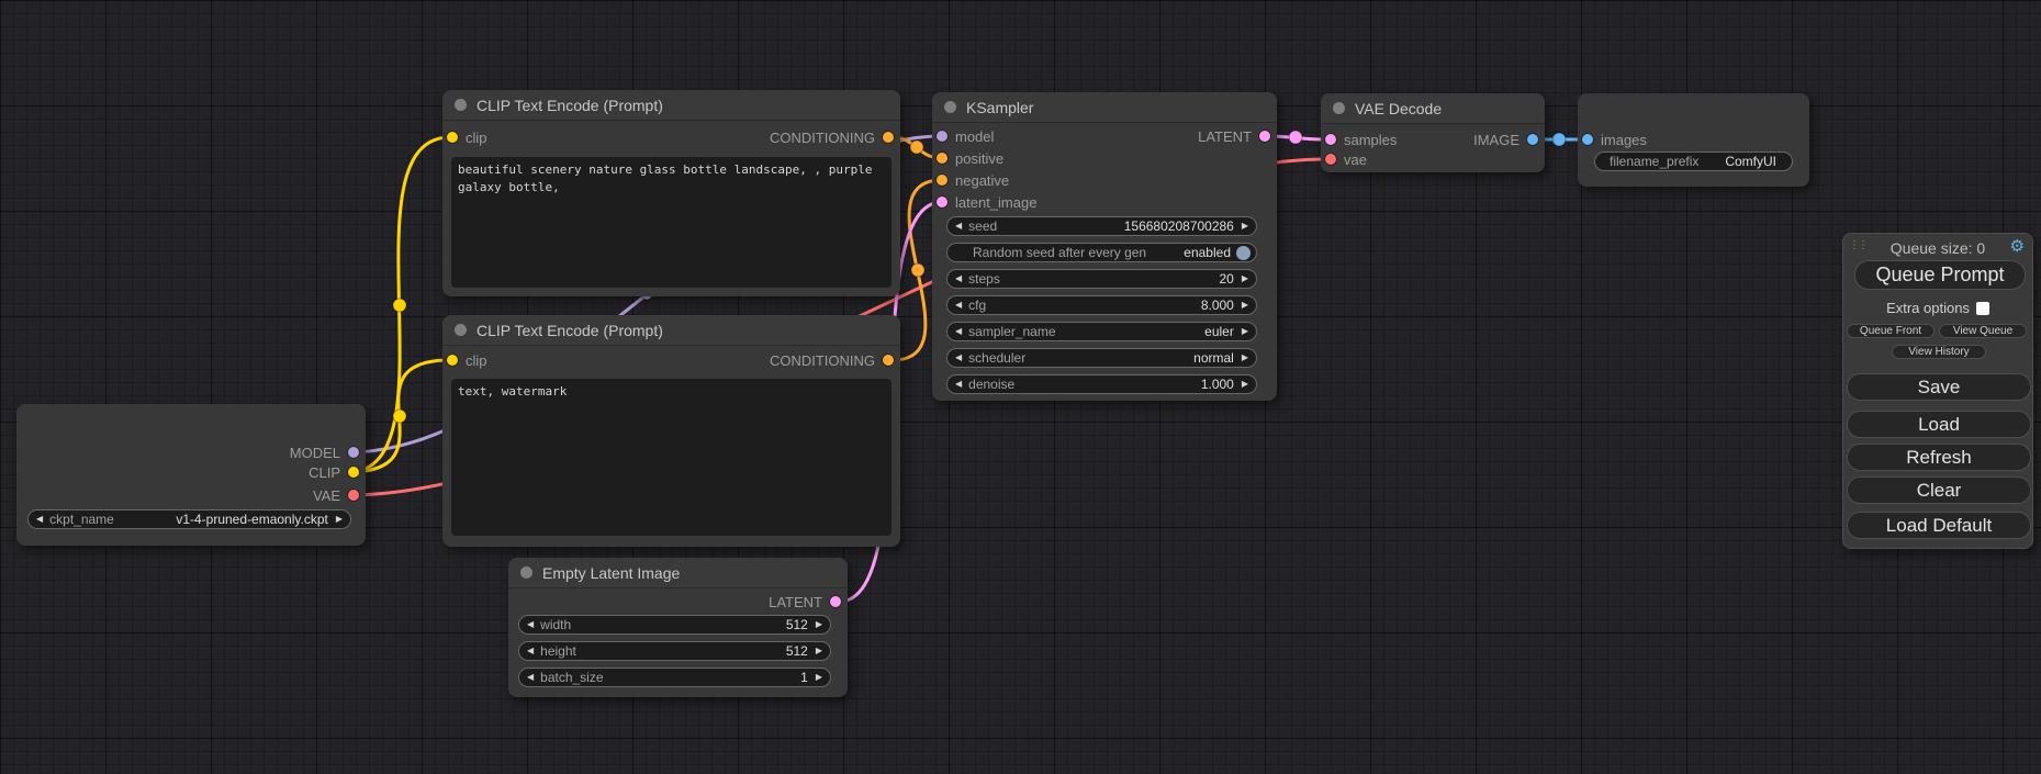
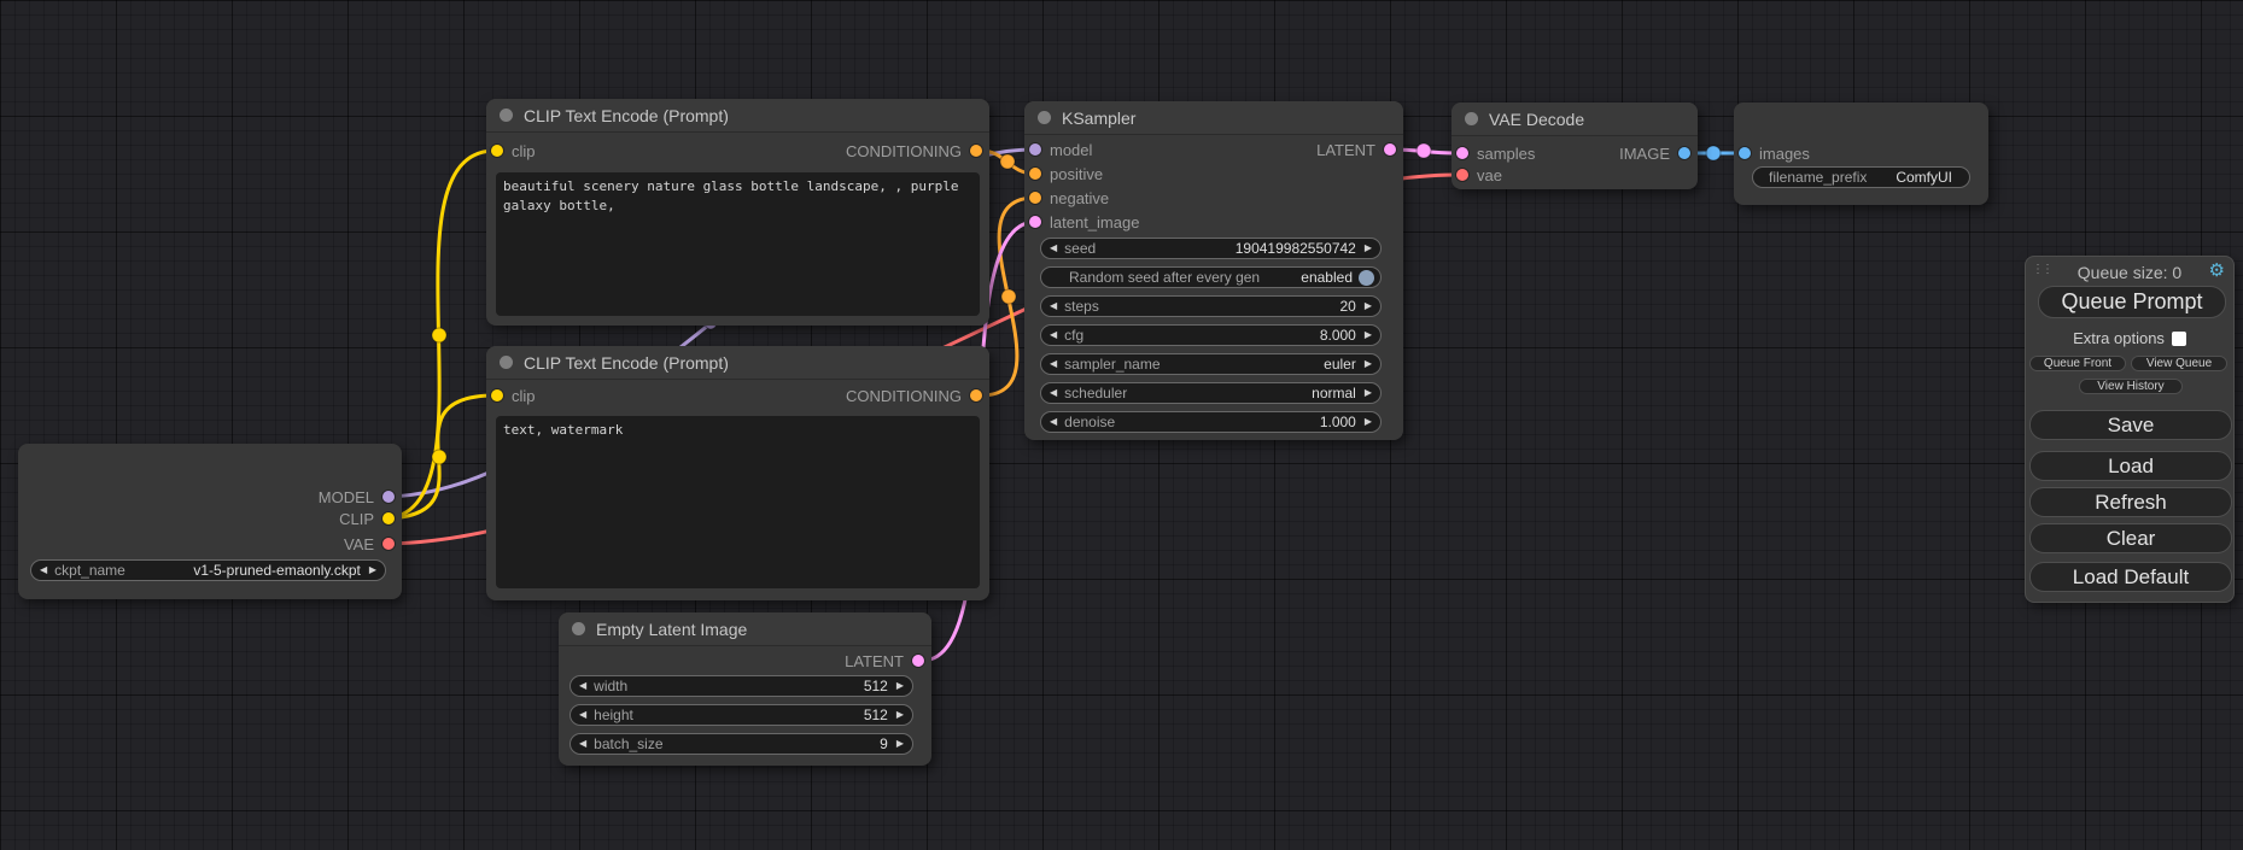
  MODEL
  CLIP
  VAE
  ◀
  ckpt_name
- v1-4-pruned-emaonly.ckpt
+ v1-5-pruned-emaonly.ckpt
  ▶
  CLIP Text Encode (Prompt)
  clip
  CONDITIONING
  beautiful scenery nature glass bottle landscape, , purple galaxy bottle,
  CLIP Text Encode (Prompt)
  clip
  CONDITIONING
  text, watermark
  KSampler
  model
  positive
  negative
  latent_image
  LATENT
  ◀
  seed
- 156680208700286
+ 190419982550742
  ▶
  Random seed after every gen
  enabled
  ◀
  steps
  20
  ▶
  ◀
  cfg
  8.000
  ▶
  ◀
  sampler_name
  euler
  ▶
  ◀
  scheduler
  normal
  ▶
  ◀
  denoise
  1.000
  ▶
  Empty Latent Image
  LATENT
  ◀
  width
  512
  ▶
  ◀
  height
  512
  ▶
  ◀
  batch_size
- 1
+ 9
  ▶
  VAE Decode
  samples
  vae
  IMAGE
  images
  filename_prefix
  ComfyUI
  ⋮⋮
  Queue size: 0
  ⚙
  Queue Prompt
  Extra options
  Queue Front
  View Queue
  View History
  Save
  Load
  Refresh
  Clear
  Load Default
